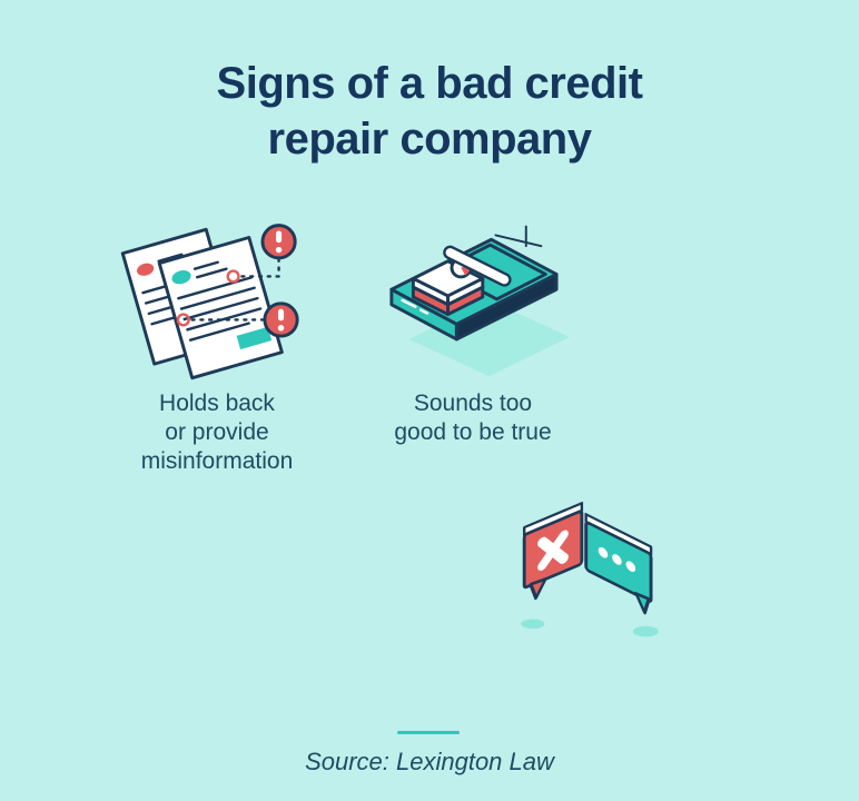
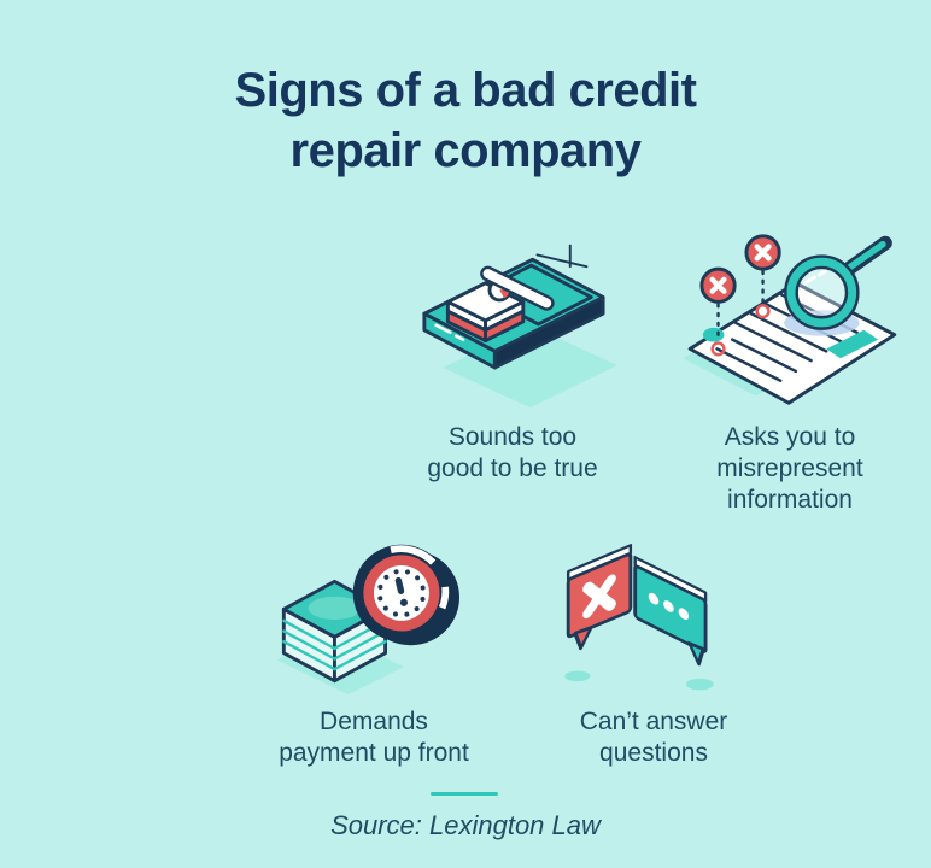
  Signs of a bad credit
  repair company
- Holds back
- or provide
- misinformation
  Sounds too
  good to be true
+ Asks you to
+ misrepresent
+ information
+ Demands
+ payment up front
+ Can’t answer
+ questions
  Source: Lexington Law
